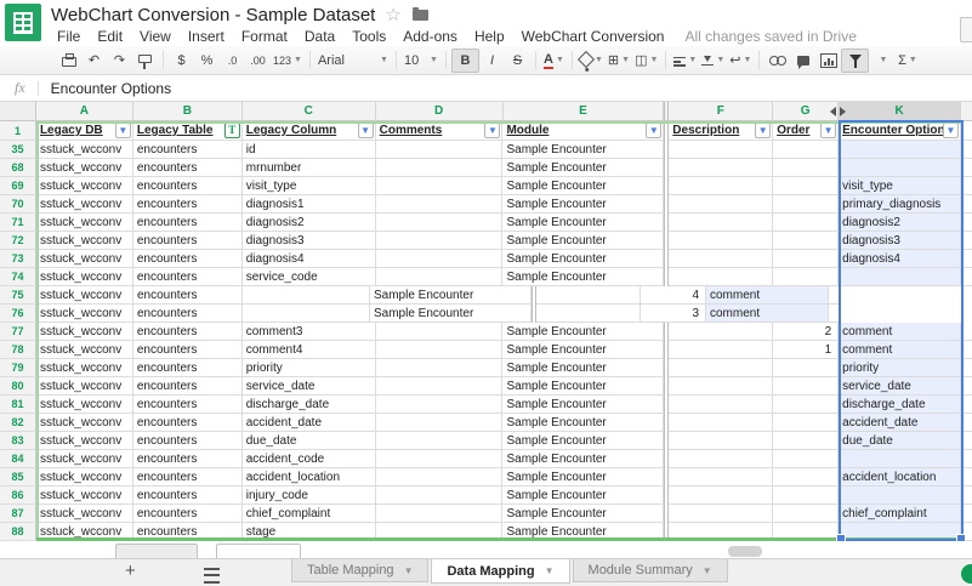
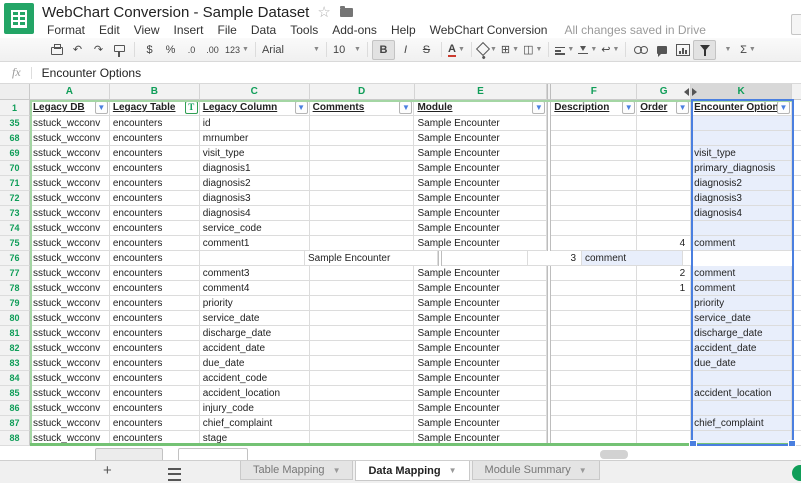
  WebChart Conversion - Sample Dataset
  ☆
- File
+ Format
  Edit
  View
  Insert
- Format
+ File
  Data
  Tools
  Add-ons
  Help
  WebChart Conversion
  All changes saved in Drive
  ↶
  ↷
  $
  %
  .0
  .00
  123
  Arial
  10
  B
  I
  S
  A
  ⊞
  ◫
  ↩
  Σ
  fx
  Encounter Options
  A
  B
  C
  D
  E
  F
  G
  K
  1
  Legacy DB
  ▼
  Legacy Table
  T
  Legacy Column
  ▼
  Comments
  ▼
  Module
  ▼
  Description
  ▼
  Order
  ▼
  Encounter Option
  ▼
  35
  sstuck_wcconv
  encounters
  id
  Sample Encounter
  68
  sstuck_wcconv
  encounters
  mrnumber
  Sample Encounter
  69
  sstuck_wcconv
  encounters
  visit_type
  Sample Encounter
  visit_type
  70
  sstuck_wcconv
  encounters
  diagnosis1
  Sample Encounter
  primary_diagnosis
  71
  sstuck_wcconv
  encounters
  diagnosis2
  Sample Encounter
  diagnosis2
  72
  sstuck_wcconv
  encounters
  diagnosis3
  Sample Encounter
  diagnosis3
  73
  sstuck_wcconv
  encounters
  diagnosis4
  Sample Encounter
  diagnosis4
  74
  sstuck_wcconv
  encounters
  service_code
  Sample Encounter
  75
  sstuck_wcconv
  encounters
+ comment1
  Sample Encounter
  4
  comment
  76
  sstuck_wcconv
  encounters
  Sample Encounter
  3
  comment
  77
  sstuck_wcconv
  encounters
  comment3
  Sample Encounter
  2
  comment
  78
  sstuck_wcconv
  encounters
  comment4
  Sample Encounter
  1
  comment
  79
  sstuck_wcconv
  encounters
  priority
  Sample Encounter
  priority
  80
  sstuck_wcconv
  encounters
  service_date
  Sample Encounter
  service_date
  81
  sstuck_wcconv
  encounters
  discharge_date
  Sample Encounter
  discharge_date
  82
  sstuck_wcconv
  encounters
  accident_date
  Sample Encounter
  accident_date
  83
  sstuck_wcconv
  encounters
  due_date
  Sample Encounter
  due_date
  84
  sstuck_wcconv
  encounters
  accident_code
  Sample Encounter
  85
  sstuck_wcconv
  encounters
  accident_location
  Sample Encounter
  accident_location
  86
  sstuck_wcconv
  encounters
  injury_code
  Sample Encounter
  87
  sstuck_wcconv
  encounters
  chief_complaint
  Sample Encounter
  chief_complaint
  88
  sstuck_wcconv
  encounters
  stage
  Sample Encounter
  +
  Table Mapping
  ▼
  Data Mapping
  ▼
  Module Summary
  ▼
